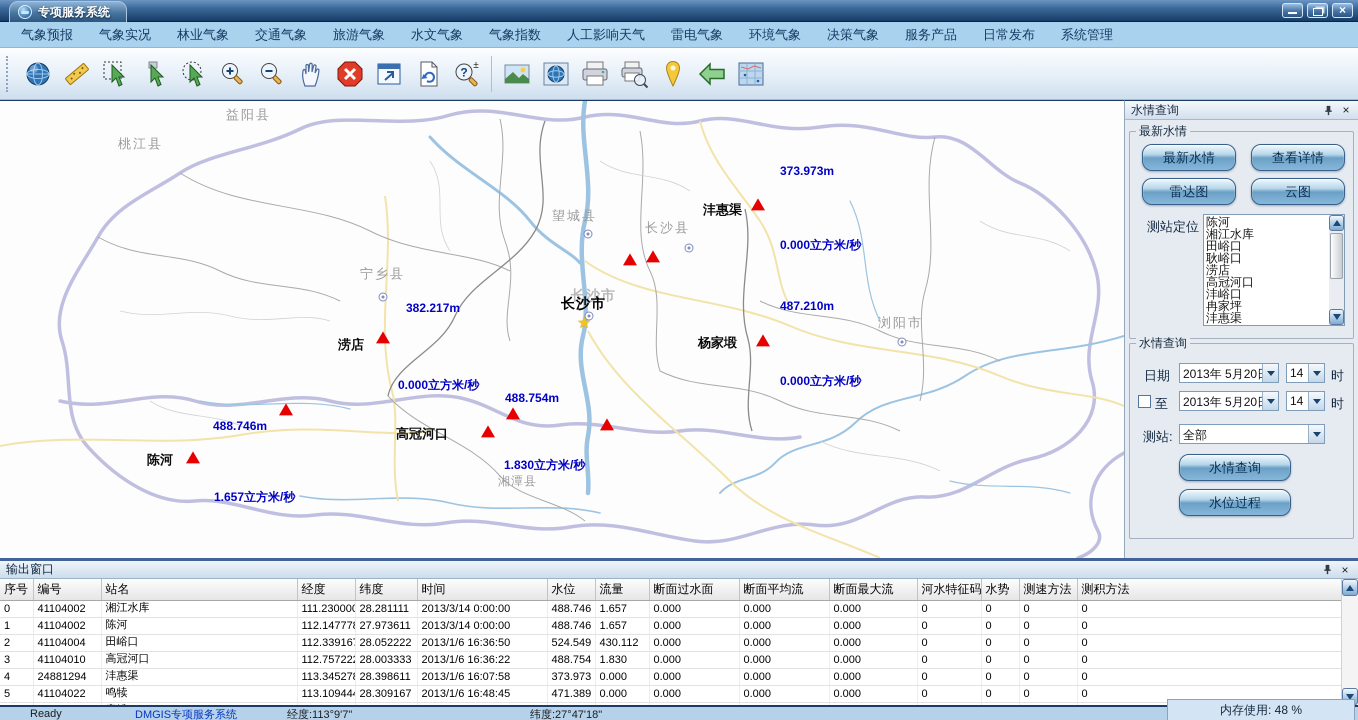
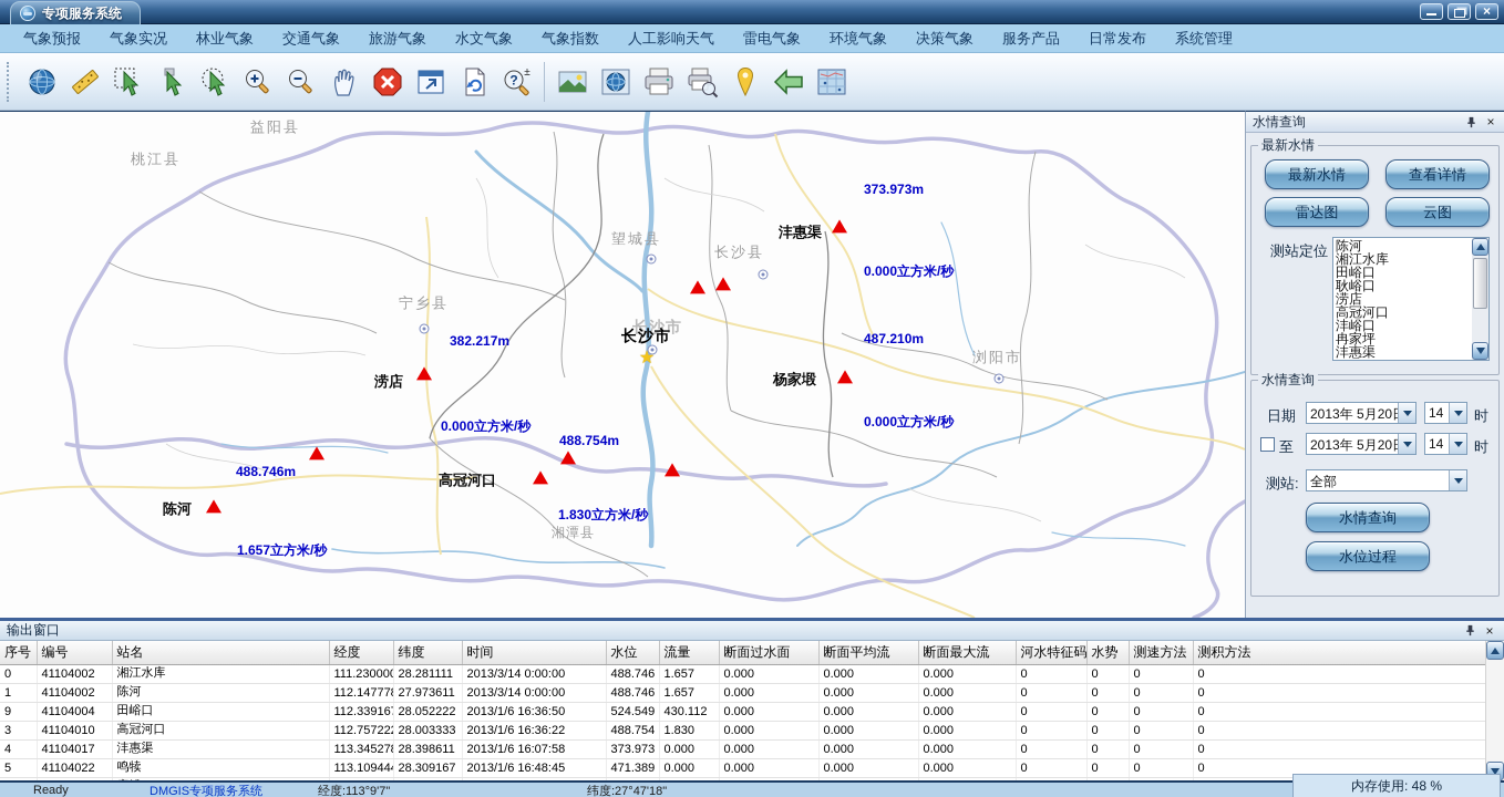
  专项服务系统
  气象预报
  气象实况
  林业气象
  交通气象
  旅游气象
  水文气象
  气象指数
  人工影响天气
  雷电气象
  环境气象
  决策气象
  服务产品
  日常发布
  系统管理
  ?
  ±
  益阳县
  桃江县
  宁乡县
  望城县
  长沙县
  浏阳市
  湘潭县
  长沙市
  长沙市
  沣惠渠
  涝店
  杨家塅
  高冠河口
  陈河
  373.973m
  0.000立方米/秒
  382.217m
  487.210m
  0.000立方米/秒
  0.000立方米/秒
  488.754m
  1.830立方米/秒
  488.746m
  1.657立方米/秒
  ★
  水情查询
  ×
  最新水情
  最新水情
  查看详情
  雷达图
  云图
  测站定位
  陈河
  湘江水库
  田峪口
  耿峪口
  涝店
  高冠河口
  沣峪口
  冉家坪
  沣惠渠
  水情查询
  日期
  2013年 5月20
  14
  时
  至
  2013年 5月20
  14
  时
  测站:
  全部
  水情查询
  水位过程
  输出窗口
  ×
  序号	编号	站名	经度	纬度	时间	水位	流量	断面过水面	断面平均流	断面最大流	河水特征码	水势	测速方法	测积方法
  0	41104002	湘江水库	111.230000	28.281111	2013/3/14 0:00:00	488.746	1.657	0.000	0.000	0.000	0	0	0	0
  1	41104002	陈河	112.14777	27.973611	2013/3/14 0:00:00	488.746	1.657	0.000	0.000	0.000	0	0	0	0
- 2	41104004	田峪口	112.33916	28.052222	2013/1/6 16:36:50	524.549	430.112	0.000	0.000	0.000	0	0	0	0
+ 9	41104004	田峪口	112.33916	28.052222	2013/1/6 16:36:50	524.549	430.112	0.000	0.000	0.000	0	0	0	0
  3	41104010	高冠河口	112.75722	28.003333	2013/1/6 16:36:22	488.754	1.830	0.000	0.000	0.000	0	0	0	0
- 4	24881294	沣惠渠	113.34527	28.398611	2013/1/6 16:07:58	373.973	0.000	0.000	0.000	0.000	0	0	0	0
+ 4	41104017	沣惠渠	113.34527	28.398611	2013/1/6 16:07:58	373.973	0.000	0.000	0.000	0.000	0	0	0	0
  5	41104022	鸣犊	113.10944	28.309167	2013/1/6 16:48:45	471.389	0.000	0.000	0.000	0.000	0	0	0	0
  Ready
  DMGIS专项服务系统
  经度:113°9'7"
  纬度:27°47'18"
  内存使用: 48 %
